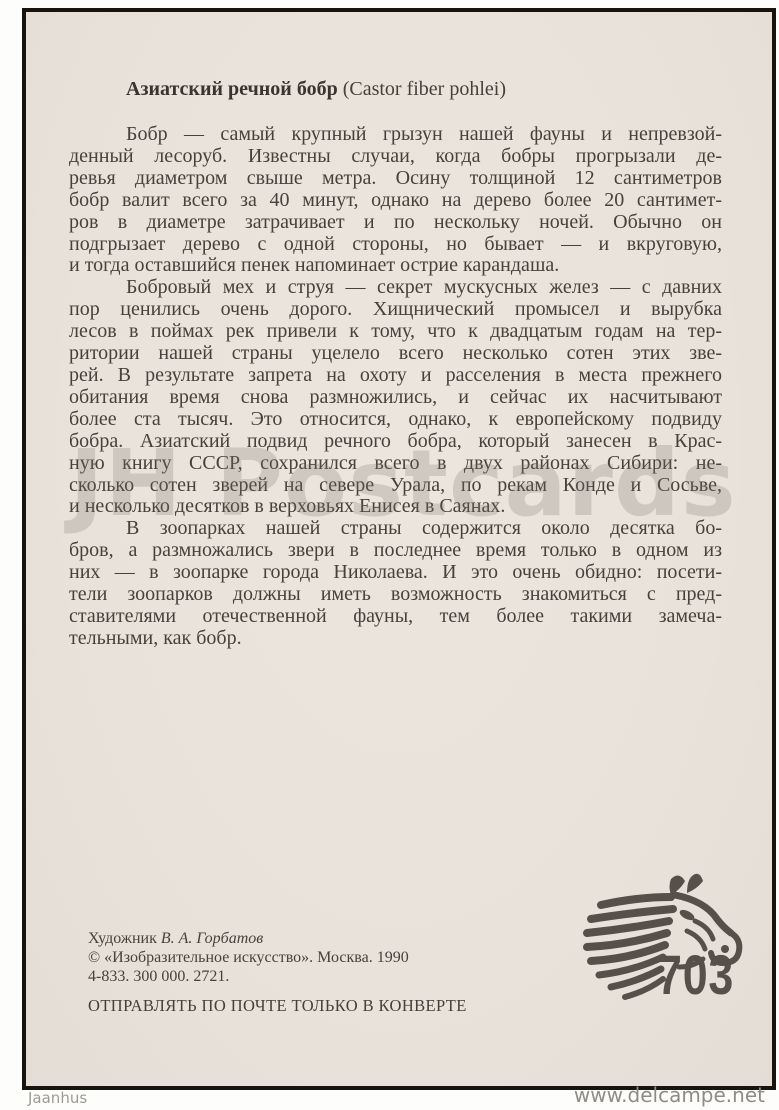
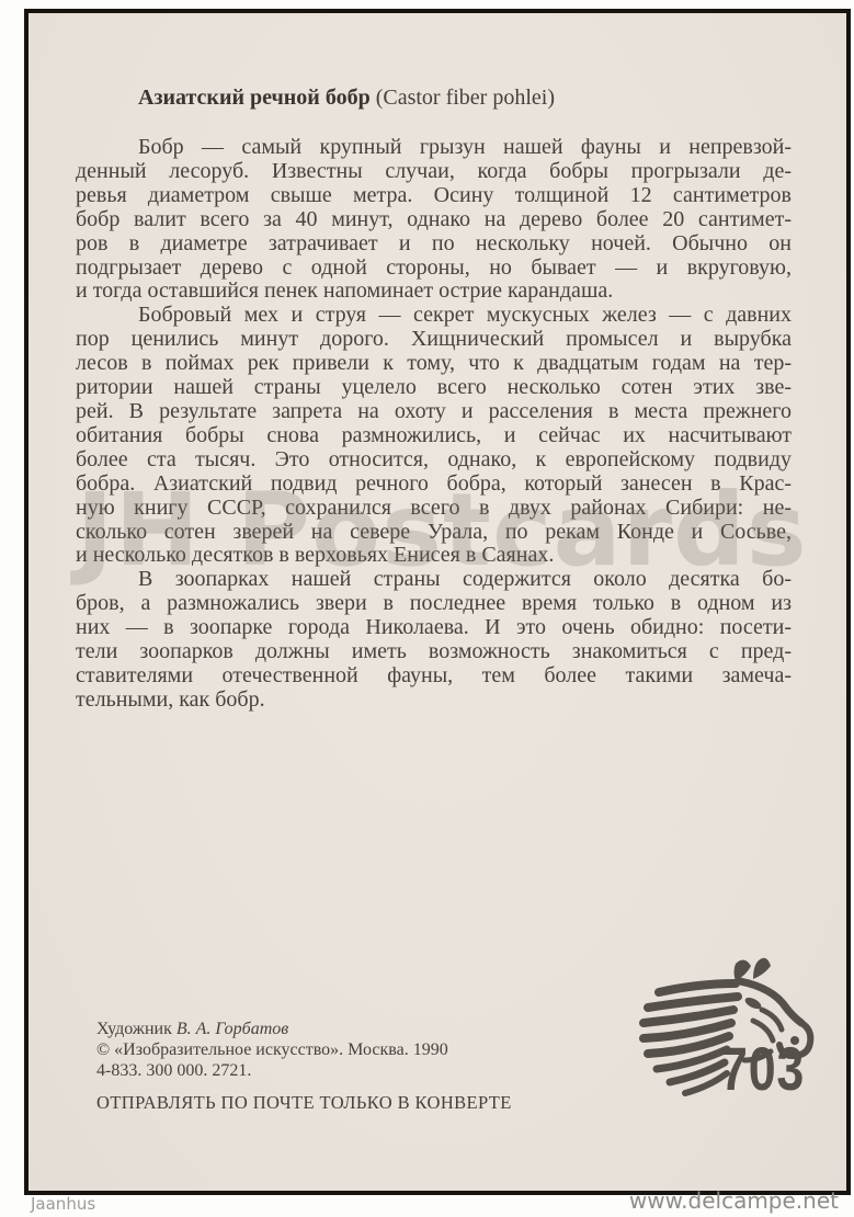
  Азиатский речной бобр (Castor fiber pohlei)
  Бобр — самый крупный грызун нашей фауны и непревзой-
  денный лесоруб. Известны случаи, когда бобры прогрызали де-
  ревья диаметром свыше метра. Осину толщиной 12 сантиметров
  бобр валит всего за 40 минут, однако на дерево более 20 сантимет-
  ров в диаметре затрачивает и по нескольку ночей. Обычно он
  подгрызает дерево с одной стороны, но бывает — и вкруговую,
  и тогда оставшийся пенек напоминает острие карандаша.
  Бобровый мех и струя — секрет мускусных желез — с давних
- пор ценились очень дорого. Хищнический промысел и вырубка
+ пор ценились минут дорого. Хищнический промысел и вырубка
  лесов в поймах рек привели к тому, что к двадцатым годам на тер-
  ритории нашей страны уцелело всего несколько сотен этих зве-
  рей. В результате запрета на охоту и расселения в места прежнего
- обитания время снова размножились, и сейчас их насчитывают
+ обитания бобры снова размножились, и сейчас их насчитывают
  более ста тысяч. Это относится, однако, к европейскому подвиду
  бобра. Азиатский подвид речного бобра, который занесен в Крас-
  ную книгу СССР, сохранился всего в двух районах Сибири: не-
  сколько сотен зверей на севере Урала, по рекам Конде и Сосьве,
  и несколько десятков в верховьях Енисея в Саянах.
  В зоопарках нашей страны содержится около десятка бо-
  бров, а размножались звери в последнее время только в одном из
  них — в зоопарке города Николаева. И это очень обидно: посети-
  тели зоопарков должны иметь возможность знакомиться с пред-
  ставителями отечественной фауны, тем более такими замеча-
  тельными, как бобр.
  JH Postcards
  Художник В. А. Горбатов
  © «Изобразительное искусство». Москва. 1990
  4-833. 300 000. 2721.
  ОТПРАВЛЯТЬ ПО ПОЧТЕ ТОЛЬКО В КОНВЕРТЕ
  703
  Jaanhus
  www.delcampe.net
